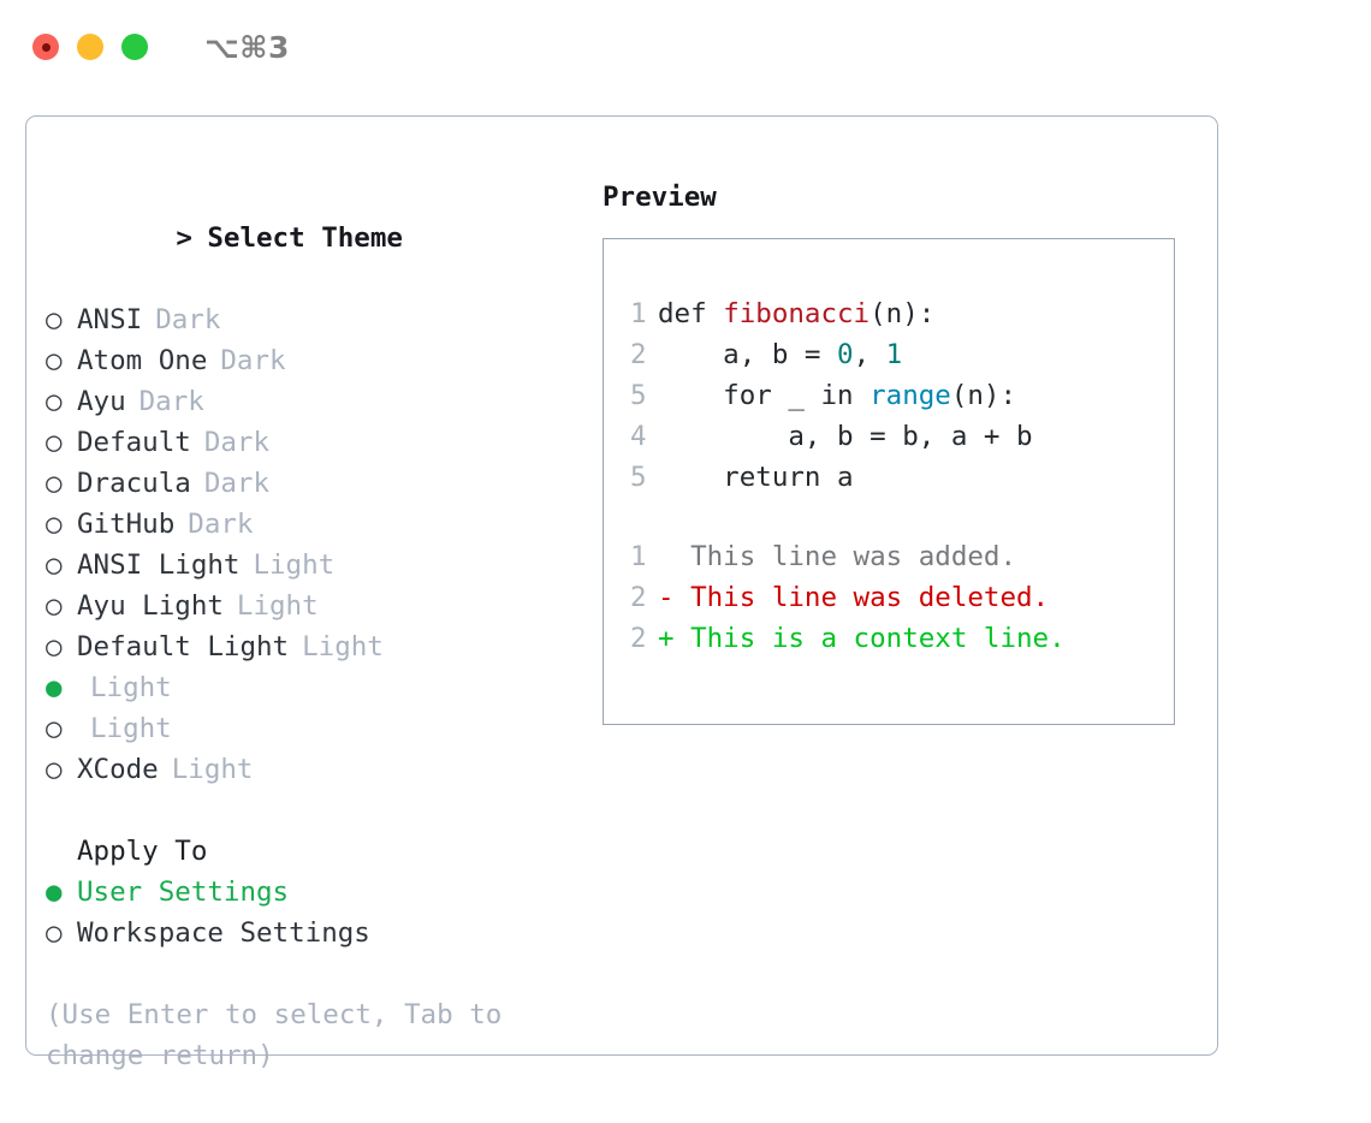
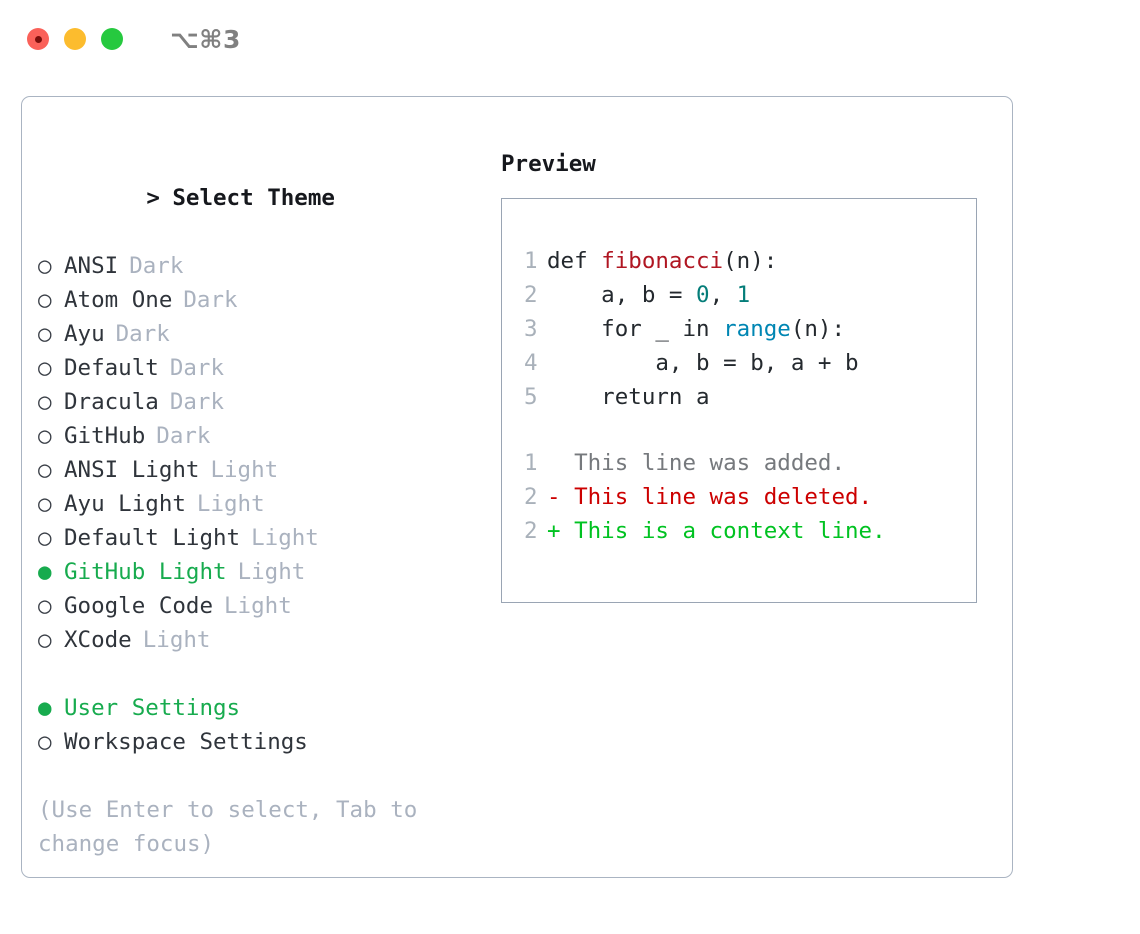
  ⌥⌘3
  > Select Theme
  ○
  ANSI
  Dark
  ○
  Atom One
  Dark
  ○
  Ayu
  Dark
  ○
  Default
  Dark
  ○
  Dracula
  Dark
  ○
  GitHub
  Dark
  ○
  ANSI Light
  Light
  ○
  Ayu Light
  Light
  ○
  Default Light
  Light
  ●
+ GitHub Light
  Light
  ○
+ Google Code
  Light
  ○
  XCode
  Light
- Apply To
  ●
  User Settings
  ○
  Workspace Settings
- (Use Enter to select, Tab to change return)
+ (Use Enter to select, Tab to change focus)
  Preview
  1 def fibonacci(n):
  2 a, b = 0, 1
- 5 for _ in range(n):
+ 3 for _ in range(n):
  4 a, b = b, a + b
  5 return a
  1 This line was added.
  2 - This line was deleted.
  2 + This is a context line.
